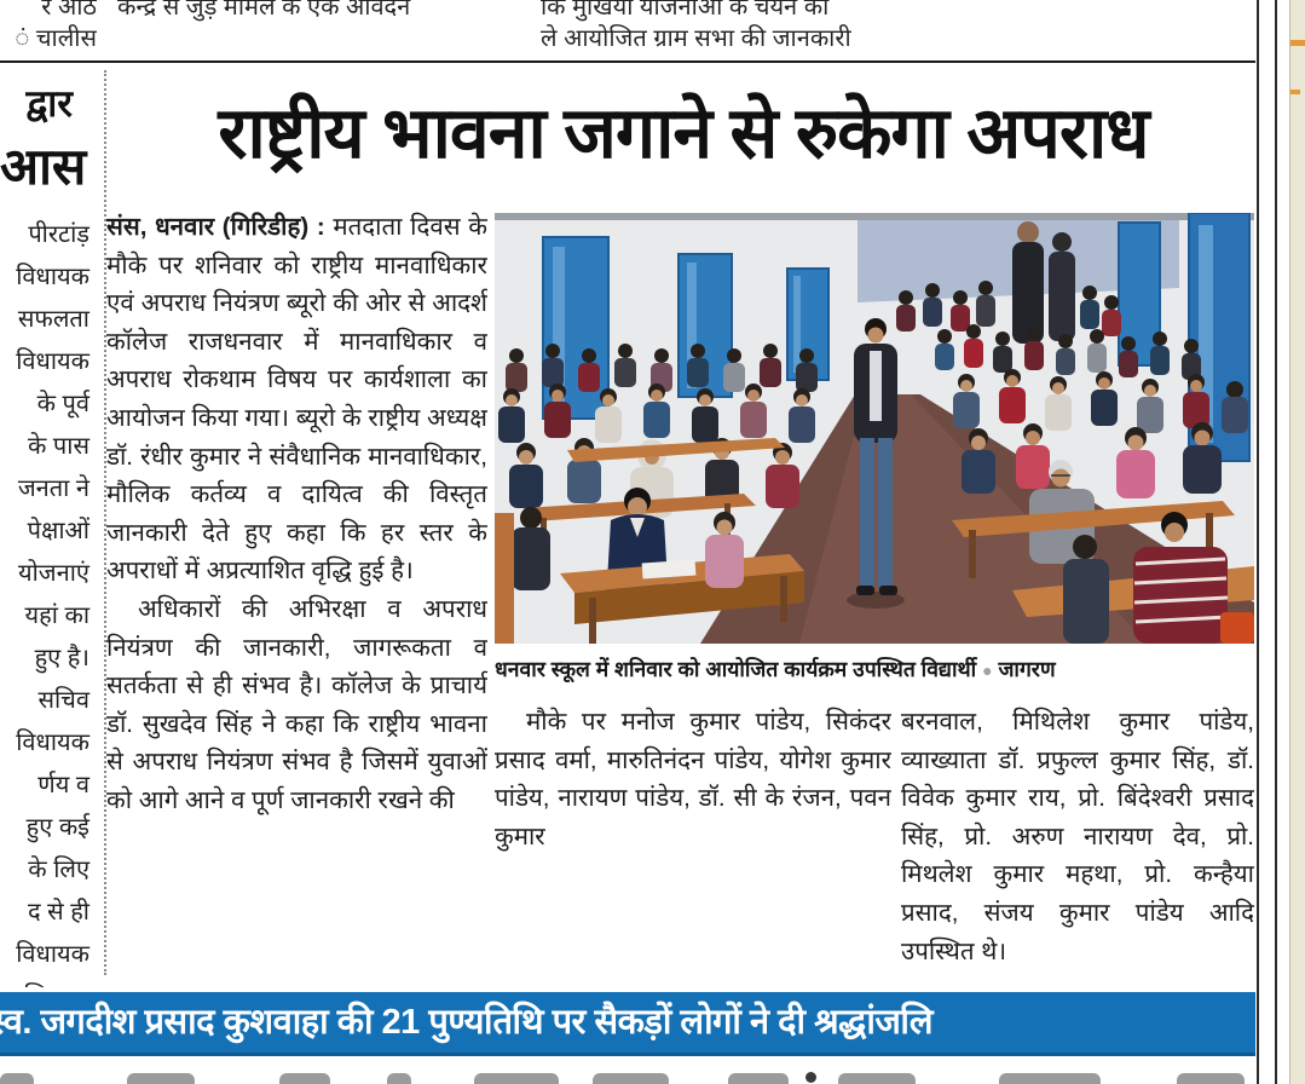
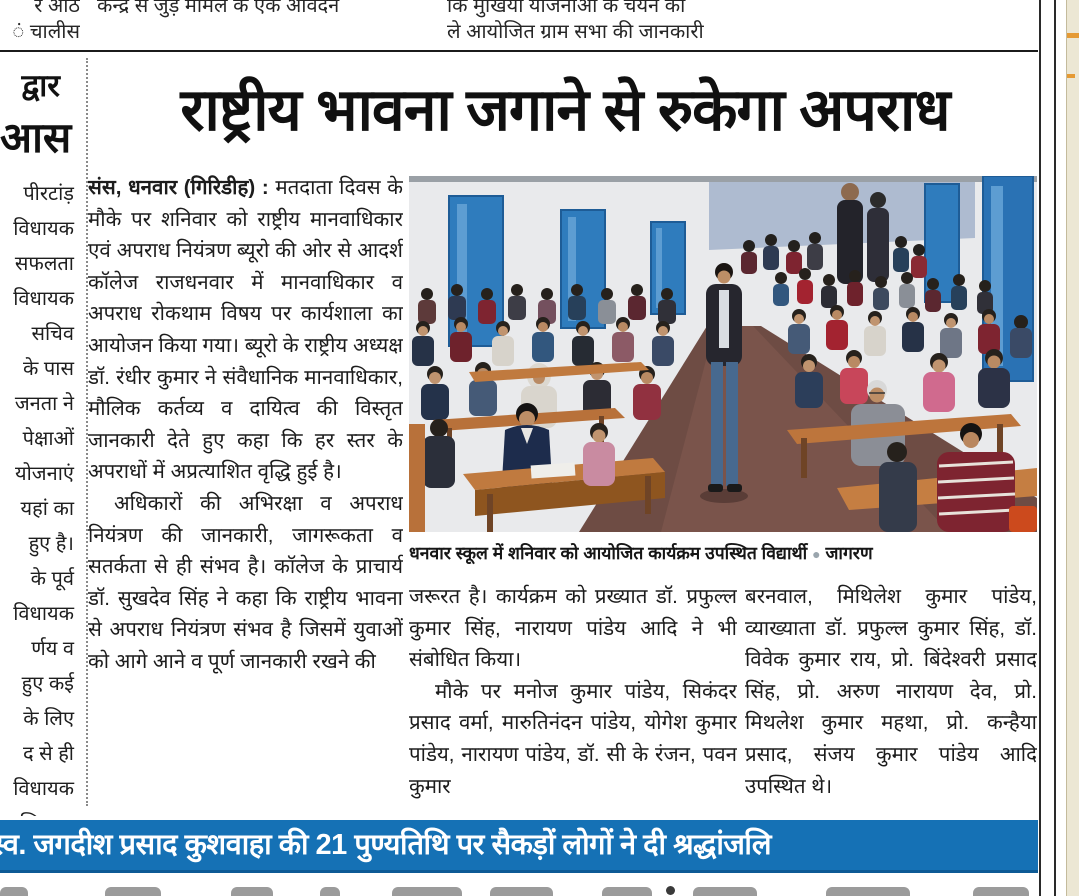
  र आठ
  ं चालीस
  केन्द्र से जुड़े मामले के एक आवेदन
  कि मुखिया योजनाओं के चयन को
  ले आयोजित ग्राम सभा की जानकारी
  द्वार
  आस
  पीरटांड़
  विधायक
  सफलता
  विधायक
- के पूर्व
+ सचिव
  के पास
  जनता ने
  पेक्षाओं
  योजनाएं
  यहां का
  हुए है।
- सचिव
+ के पूर्व
  विधायक
  र्णय व
  हुए कई
  के लिए
  द से ही
  विधायक
  राष्ट्रीय भावना जगाने से रुकेगा अपराध
  संस, धनवार (गिरिडीह) : मतदाता दिवस के मौके पर शनिवार को राष्ट्रीय मानवाधिकार एवं अपराध नियंत्रण ब्यूरो की ओर से आदर्श कॉलेज राजधनवार में मानवाधिकार व अपराध रोकथाम विषय पर कार्यशाला का आयोजन किया गया। ब्यूरो के राष्ट्रीय अध्यक्ष डॉ. रंधीर कुमार ने संवैधानिक मानवाधिकार, मौलिक कर्तव्य व दायित्व की विस्तृत जानकारी देते हुए कहा कि हर स्तर के अपराधों में अप्रत्याशित वृद्धि हुई है।
  अधिकारों की अभिरक्षा व अपराध नियंत्रण की जानकारी, जागरूकता व सतर्कता से ही संभव है। कॉलेज के प्राचार्य डॉ. सुखदेव सिंह ने कहा कि राष्ट्रीय भावना से अपराध नियंत्रण संभव है जिसमें युवाओं को आगे आने व पूर्ण जानकारी रखने की
  धनवार स्कूल में शनिवार को आयोजित कार्यक्रम उपस्थित विद्यार्थी ● जागरण
+ जरूरत है। कार्यक्रम को प्रख्यात डॉ. प्रफुल्ल कुमार सिंह, नारायण पांडेय आदि ने भी संबोधित किया।
  मौके पर मनोज कुमार पांडेय, सिकंदर प्रसाद वर्मा, मारुतिनंदन पांडेय, योगेश कुमार पांडेय, नारायण पांडेय, डॉ. सी के रंजन, पवन कुमार
  बरनवाल, मिथिलेश कुमार पांडेय, व्याख्याता डॉ. प्रफुल्ल कुमार सिंह, डॉ. विवेक कुमार राय, प्रो. बिंदेश्वरी प्रसाद सिंह, प्रो. अरुण नारायण देव, प्रो. मिथलेश कुमार महथा, प्रो. कन्हैया प्रसाद, संजय कुमार पांडेय आदि उपस्थित थे।
  व. जगदीश प्रसाद कुशवाहा की 21 पुण्यतिथि पर सैकड़ों लोगों ने दी श्रद्धांजलि
